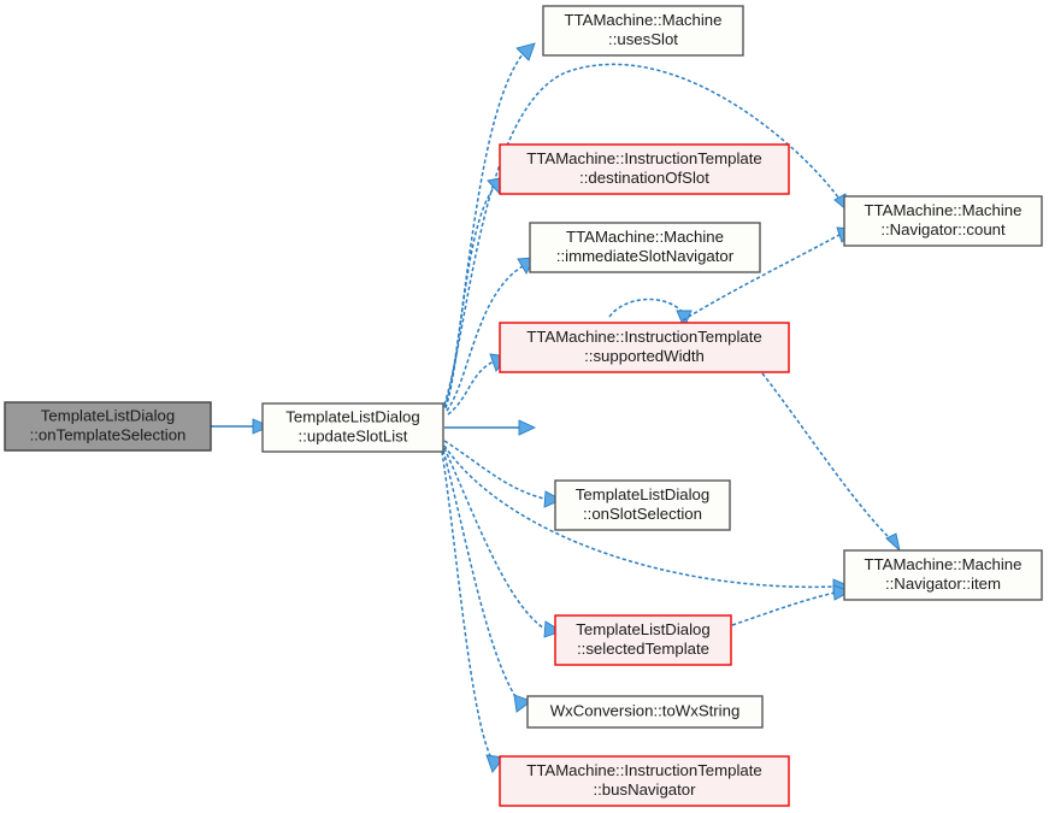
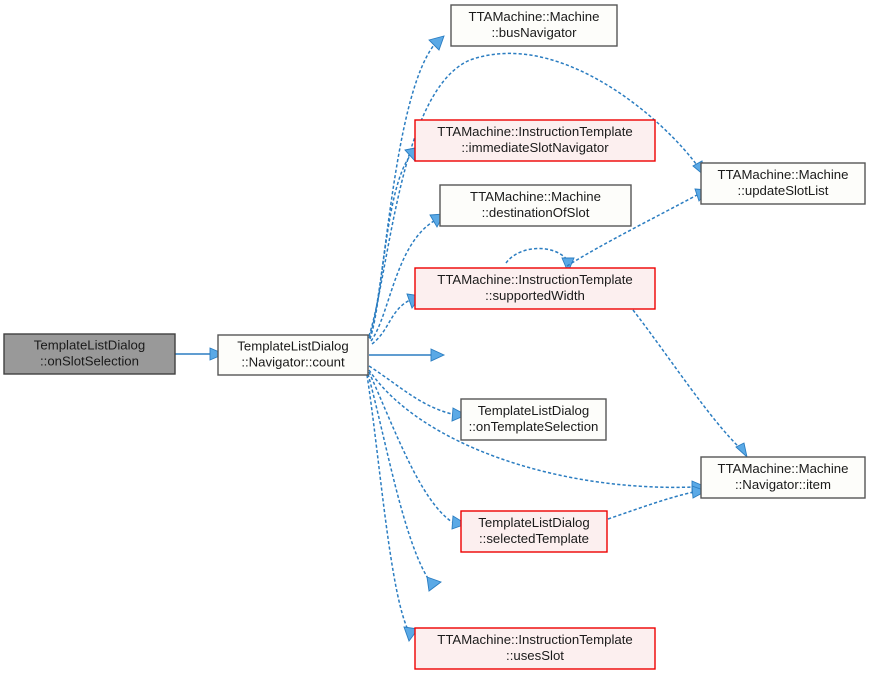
  TemplateListDialog
- ::onTemplateSelection
+ ::onSlotSelection
  TemplateListDialog
- ::updateSlotList
+ ::Navigator::count
  TTAMachine::Machine
- ::usesSlot
+ ::busNavigator
  TTAMachine::InstructionTemplate
- ::destinationOfSlot
+ ::immediateSlotNavigator
  TTAMachine::Machine
- ::immediateSlotNavigator
+ ::destinationOfSlot
  TTAMachine::InstructionTemplate
  ::supportedWidth
  TemplateListDialog
- ::onSlotSelection
+ ::onTemplateSelection
  TemplateListDialog
  ::selectedTemplate
- WxConversion::toWxString
  TTAMachine::InstructionTemplate
- ::busNavigator
+ ::usesSlot
  TTAMachine::Machine
- ::Navigator::count
+ ::updateSlotList
  TTAMachine::Machine
  ::Navigator::item
